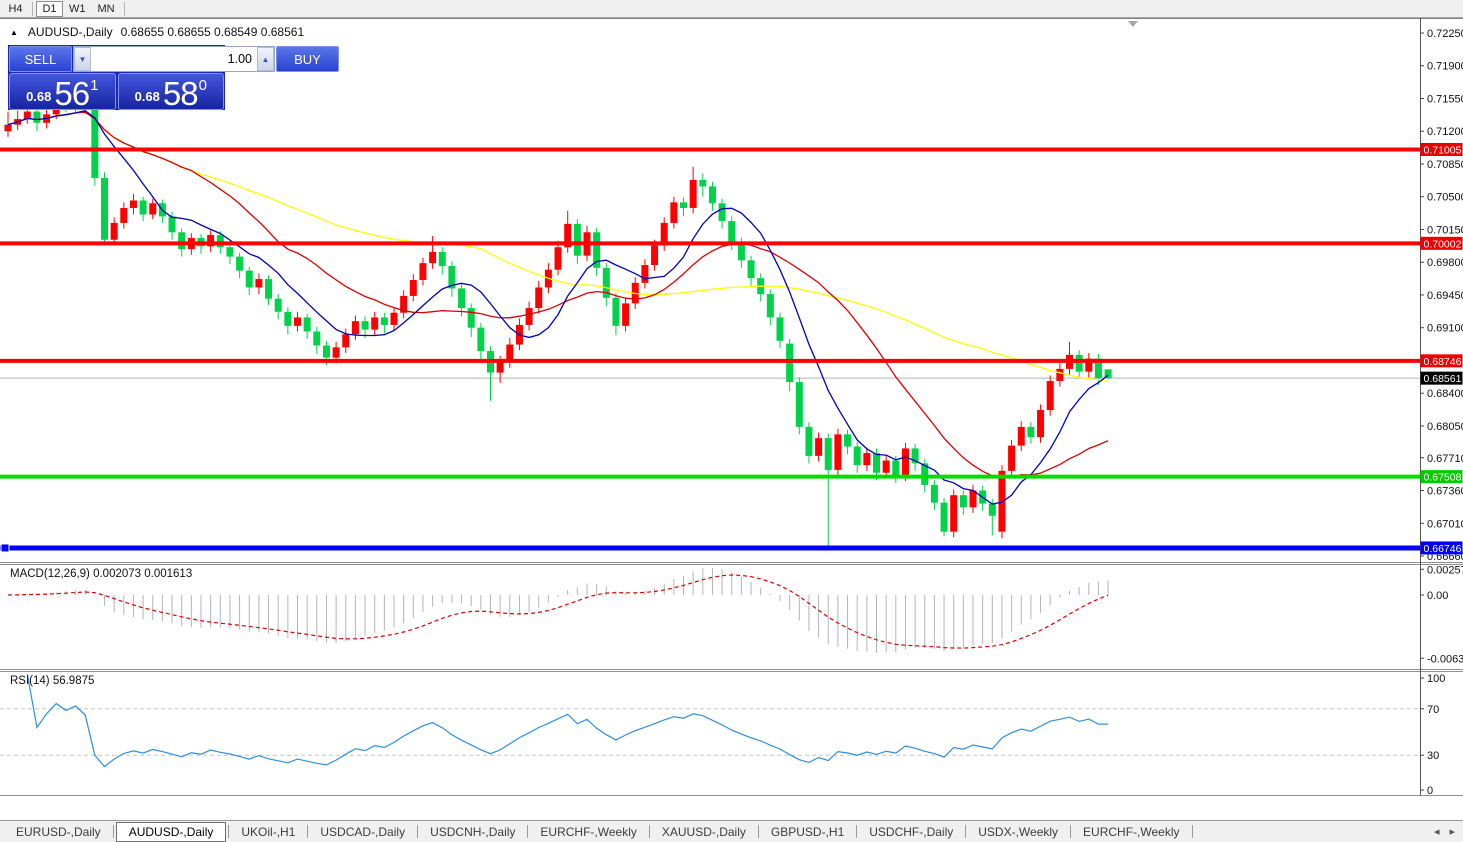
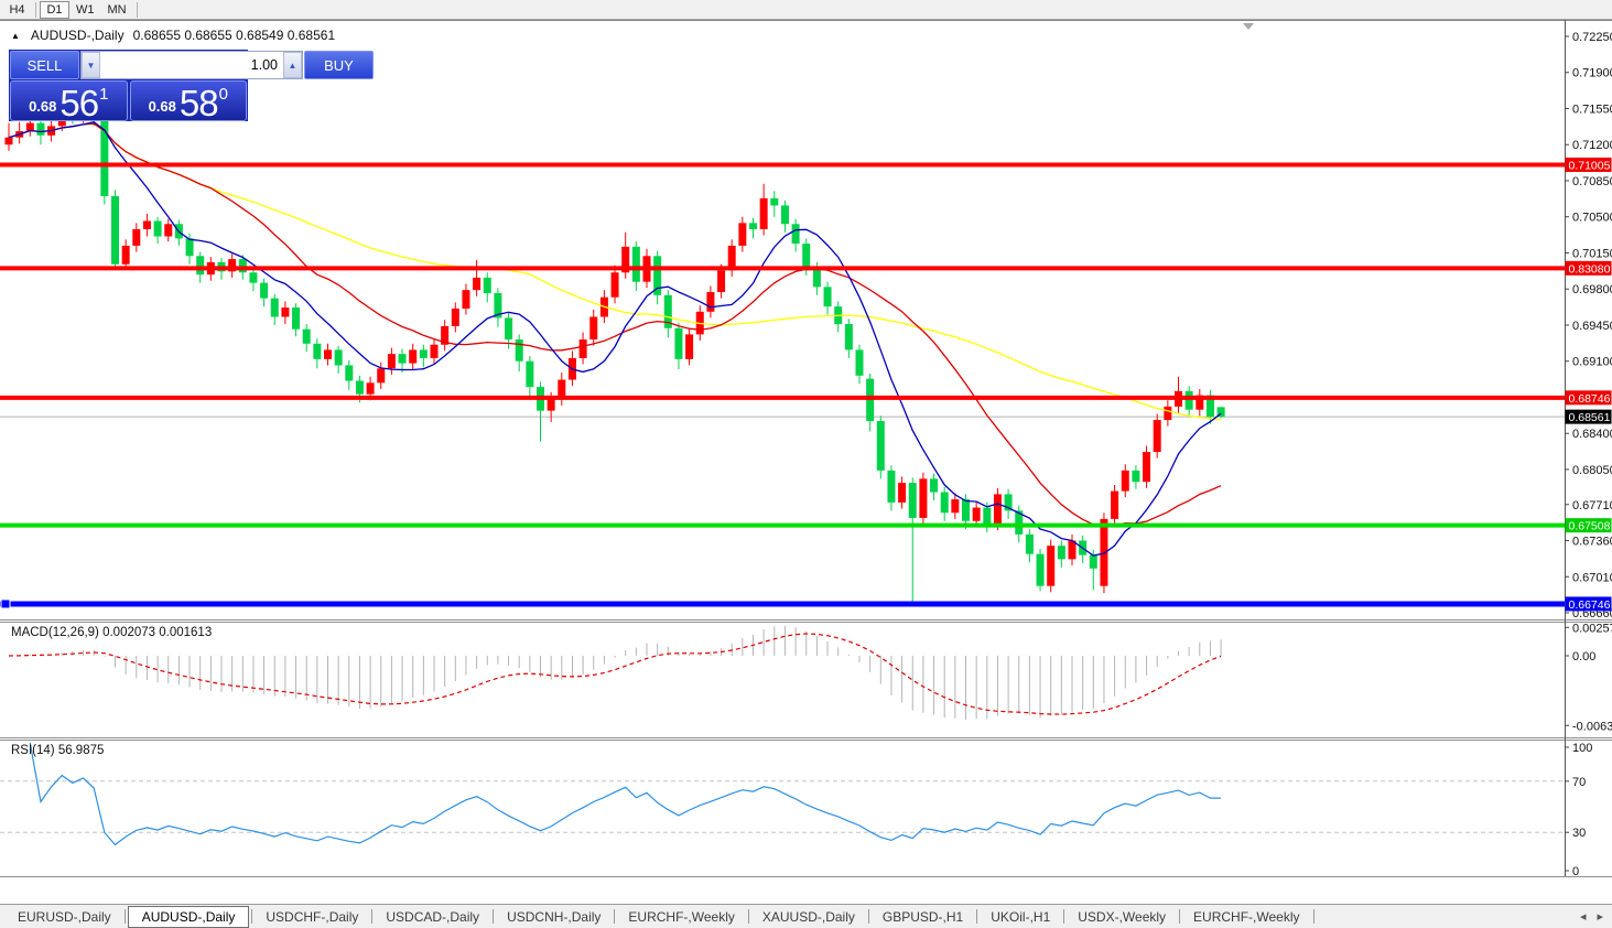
  H4
  D1
  W1
  MN
  0.7225
  0.7190
  0.7155
  0.7120
  0.7085
  0.7050
  0.7015
  0.6980
  0.6945
  0.6910
  0.6840
  0.6805
  0.6771
  0.6736
  0.6701
  0.6666
  0.71005
- 0.70002
+ 0.83080
  0.68746
  0.68561
  0.67508
  0.66746
  0.0025
  0.00
  -0.0063
  100
  70
  30
  0
  ▲
  AUDUSD-,Daily
  0.68655 0.68655 0.68549 0.68561
  SELL
  ▼
  1.00
  ▲
  BUY
  0.68
  56
  1
  0.68
  58
  0
  MACD(12,26,9) 0.002073 0.001613
  RSI(14) 56.9875
  EURUSD-,Daily
  AUDUSD-,Daily
- UKOil-,H1
+ USDCHF-,Daily
  USDCAD-,Daily
  USDCNH-,Daily
  EURCHF-,Weekly
  XAUUSD-,Daily
  GBPUSD-,H1
- USDCHF-,Daily
+ UKOil-,H1
  USDX-,Weekly
  EURCHF-,Weekly
  ◂
  ▸
